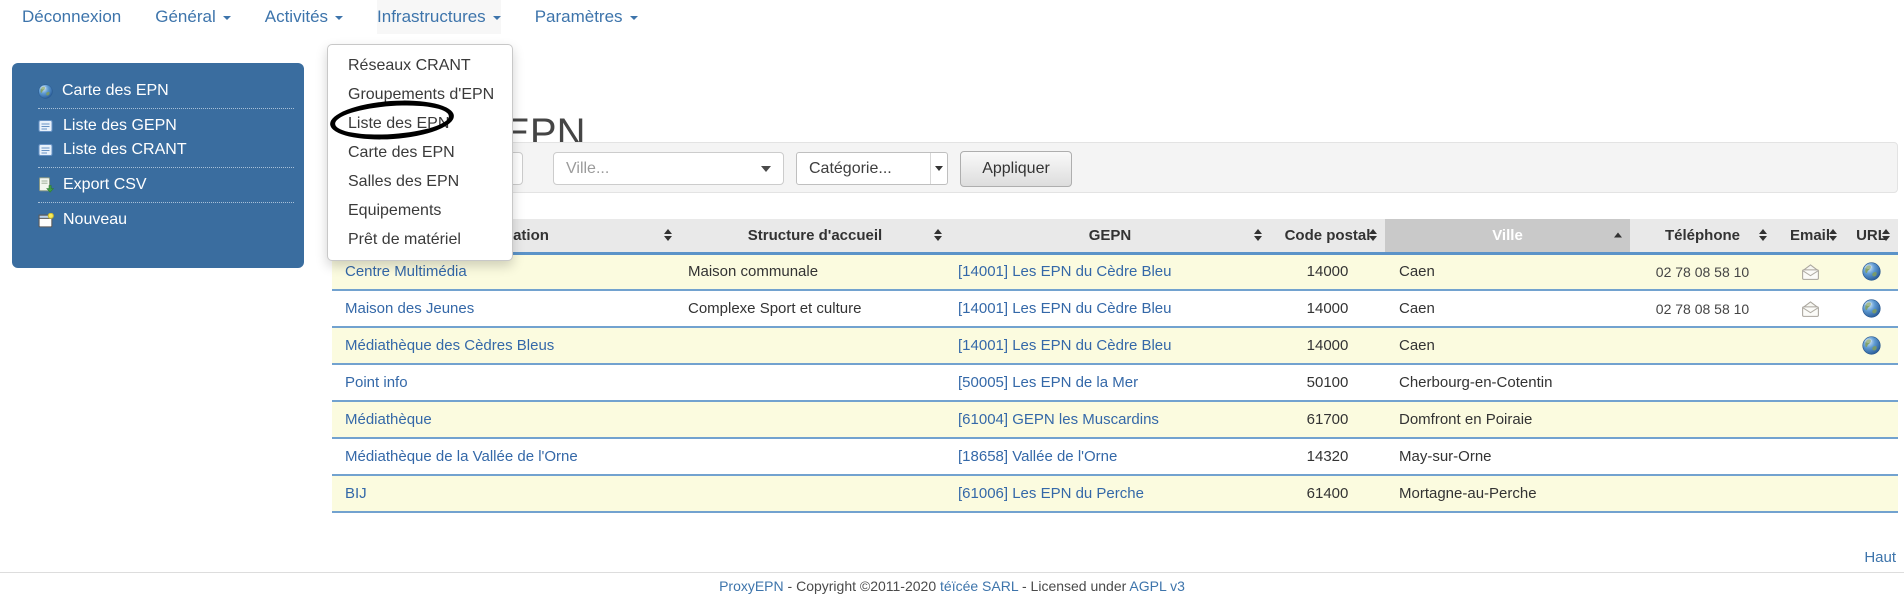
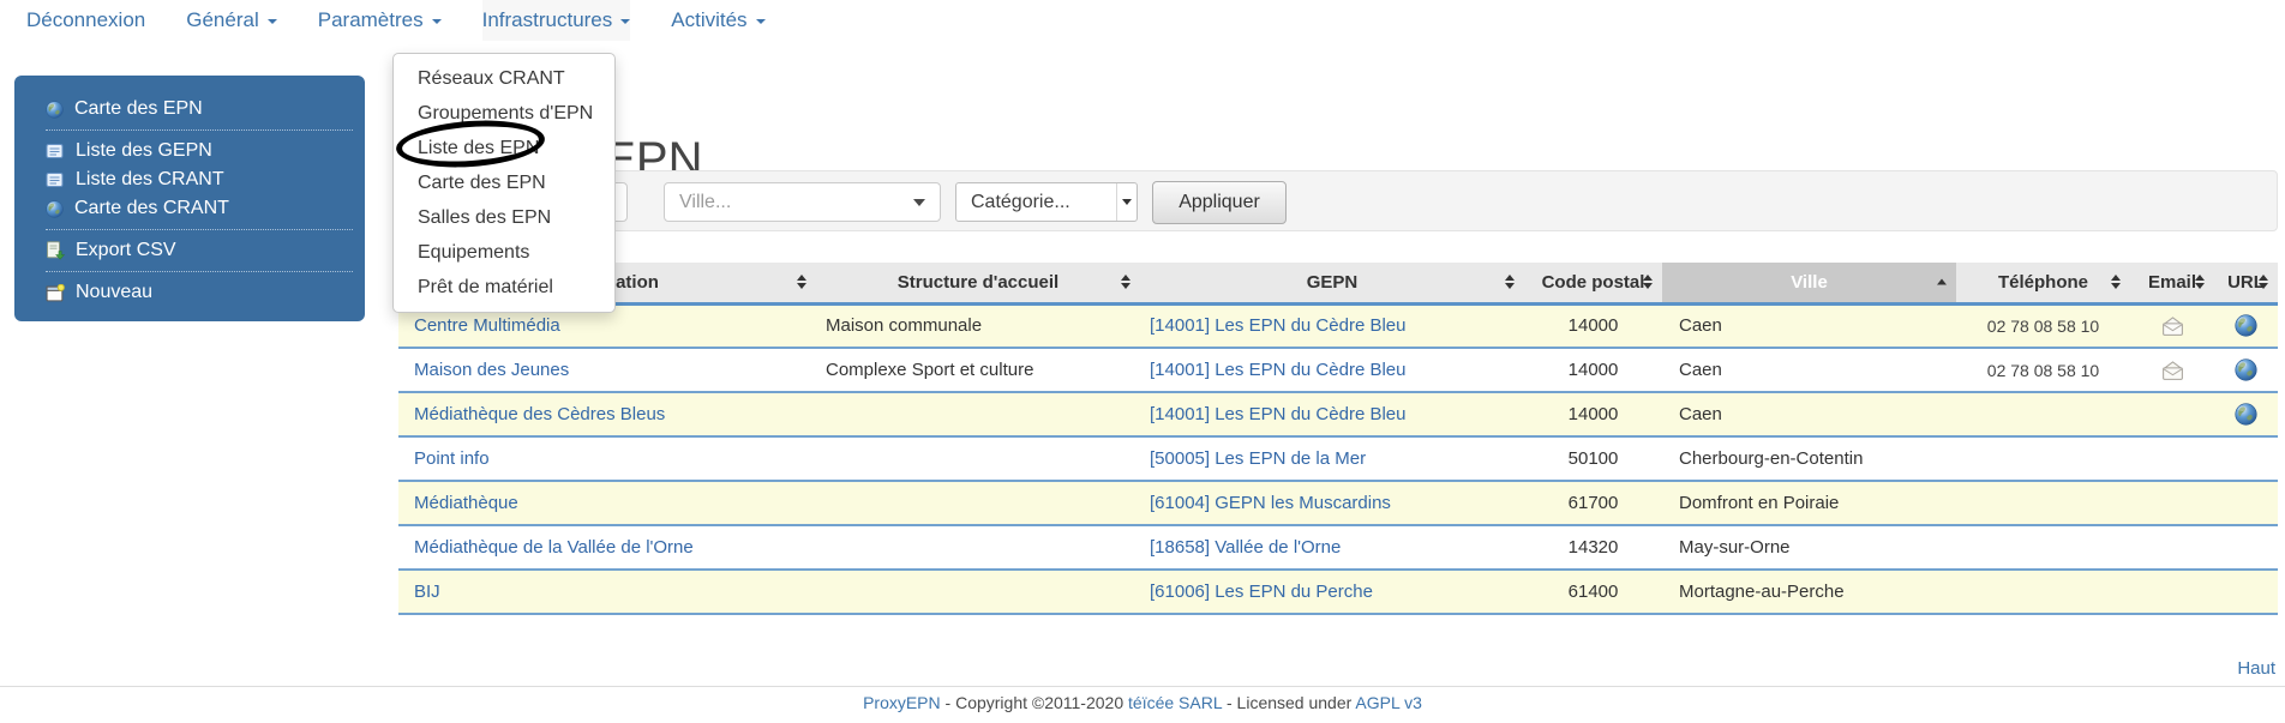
  Déconnexion
  Général
- Activités
+ Paramètres
  Infrastructures
- Paramètres
+ Activités
  Carte des EPN
  Liste des GEPN
  Liste des CRANT
+ Carte des CRANT
  Export CSV
  Nouveau
  Ville...
  Catégorie...
  Appliquer
  ation	Structure d'accueil	GEPN	Code postal	Ville	Téléphone	Email	URL
  Centre Multimédia	Maison communale	[14001] Les EPN du Cèdre Bleu	14000	Caen	02 78 08 58 10
  Maison des Jeunes	Complexe Sport et culture	[14001] Les EPN du Cèdre Bleu	14000	Caen	02 78 08 58 10
  Médiathèque des Cèdres Bleus		[14001] Les EPN du Cèdre Bleu	14000	Caen
  Point info		[50005] Les EPN de la Mer	50100	Cherbourg-en-Cotentin
  Médiathèque		[61004] GEPN les Muscardins	61700	Domfront en Poiraie
  Médiathèque de la Vallée de l'Orne		[18658] Vallée de l'Orne	14320	May-sur-Orne
  BIJ		[61006] Les EPN du Perche	61400	Mortagne-au-Perche
  Réseaux CRANT
  Groupements d'EPN
  Liste des EPN
  Carte des EPN
  Salles des EPN
  Equipements
  Prêt de matériel
  Haut
  ProxyEPN - Copyright ©2011-2020 téïcée SARL - Licensed under AGPL v3
